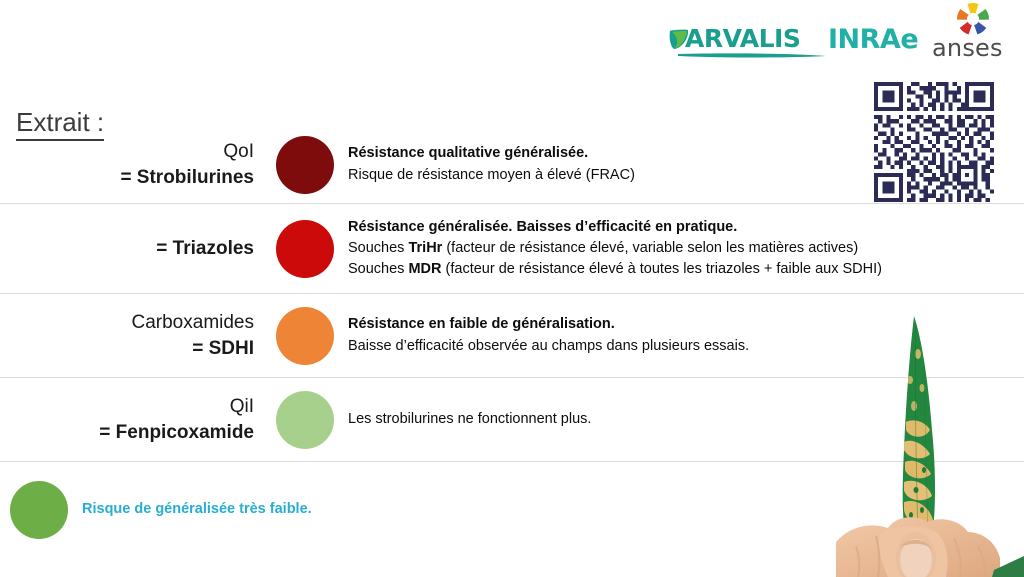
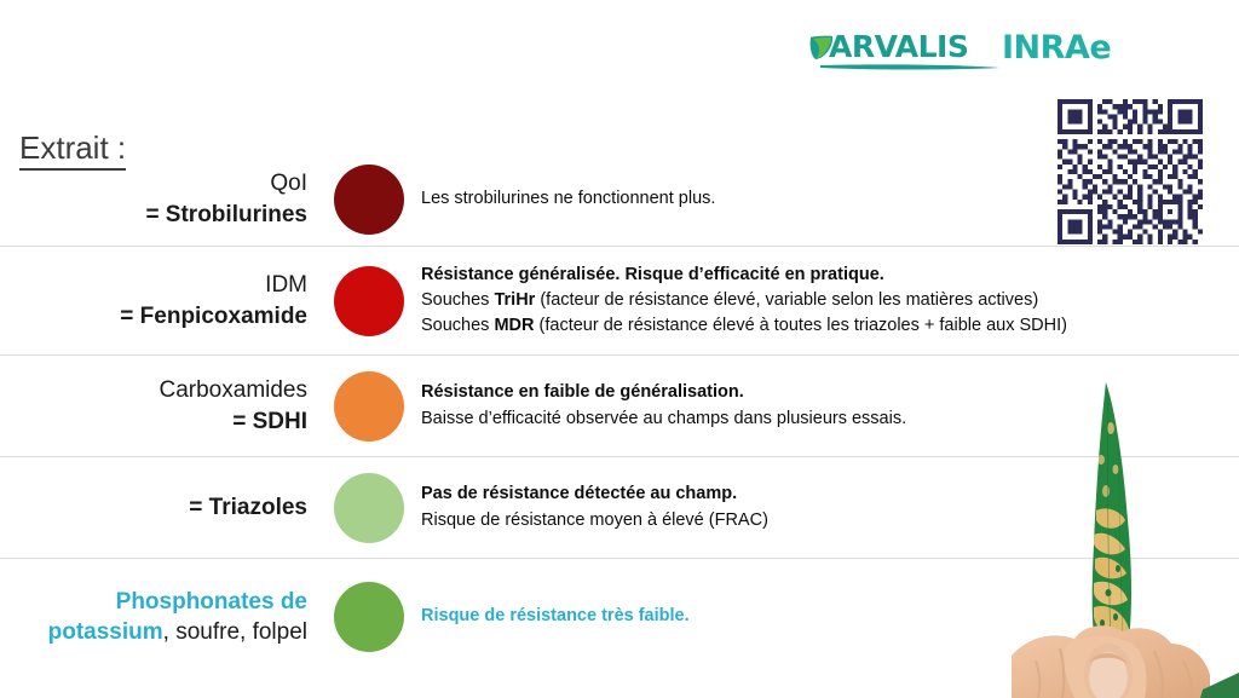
  ARVALIS
  INRAe
- anses
  Extrait :
  QoI
  = Strobilurines
- Résistance qualitative généralisée.
- Risque de résistance moyen à élevé (FRAC)
+ Les strobilurines ne fonctionnent plus.
+ IDM
- = Triazoles
+ = Fenpicoxamide
- Résistance généralisée. Baisses d’efficacité en pratique.
+ Résistance généralisée. Risque d’efficacité en pratique.
  Souches TriHr (facteur de résistance élevé, variable selon les matières actives)
  Souches MDR (facteur de résistance élevé à toutes les triazoles + faible aux SDHI)
  Carboxamides
  = SDHI
  Résistance en faible de généralisation.
  Baisse d’efficacité observée au champs dans plusieurs essais.
- QiI
- = Fenpicoxamide
+ = Triazoles
+ Pas de résistance détectée au champ.
- Les strobilurines ne fonctionnent plus.
+ Risque de résistance moyen à élevé (FRAC)
+ Phosphonates de potassium, soufre, folpel
- Risque de généralisée très faible.
+ Risque de résistance très faible.
